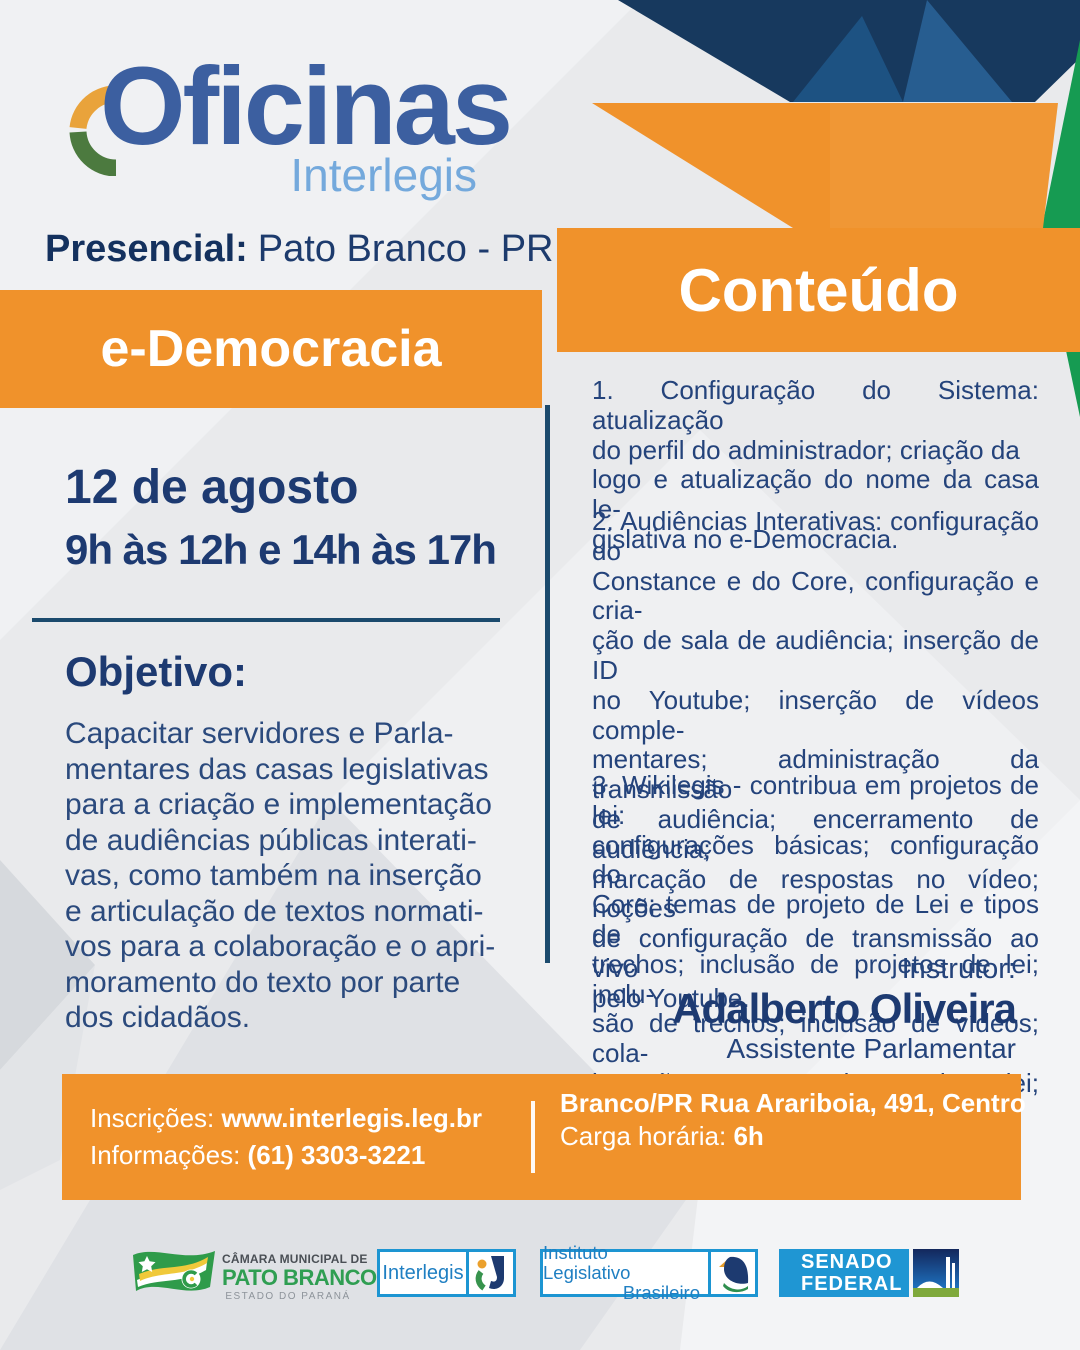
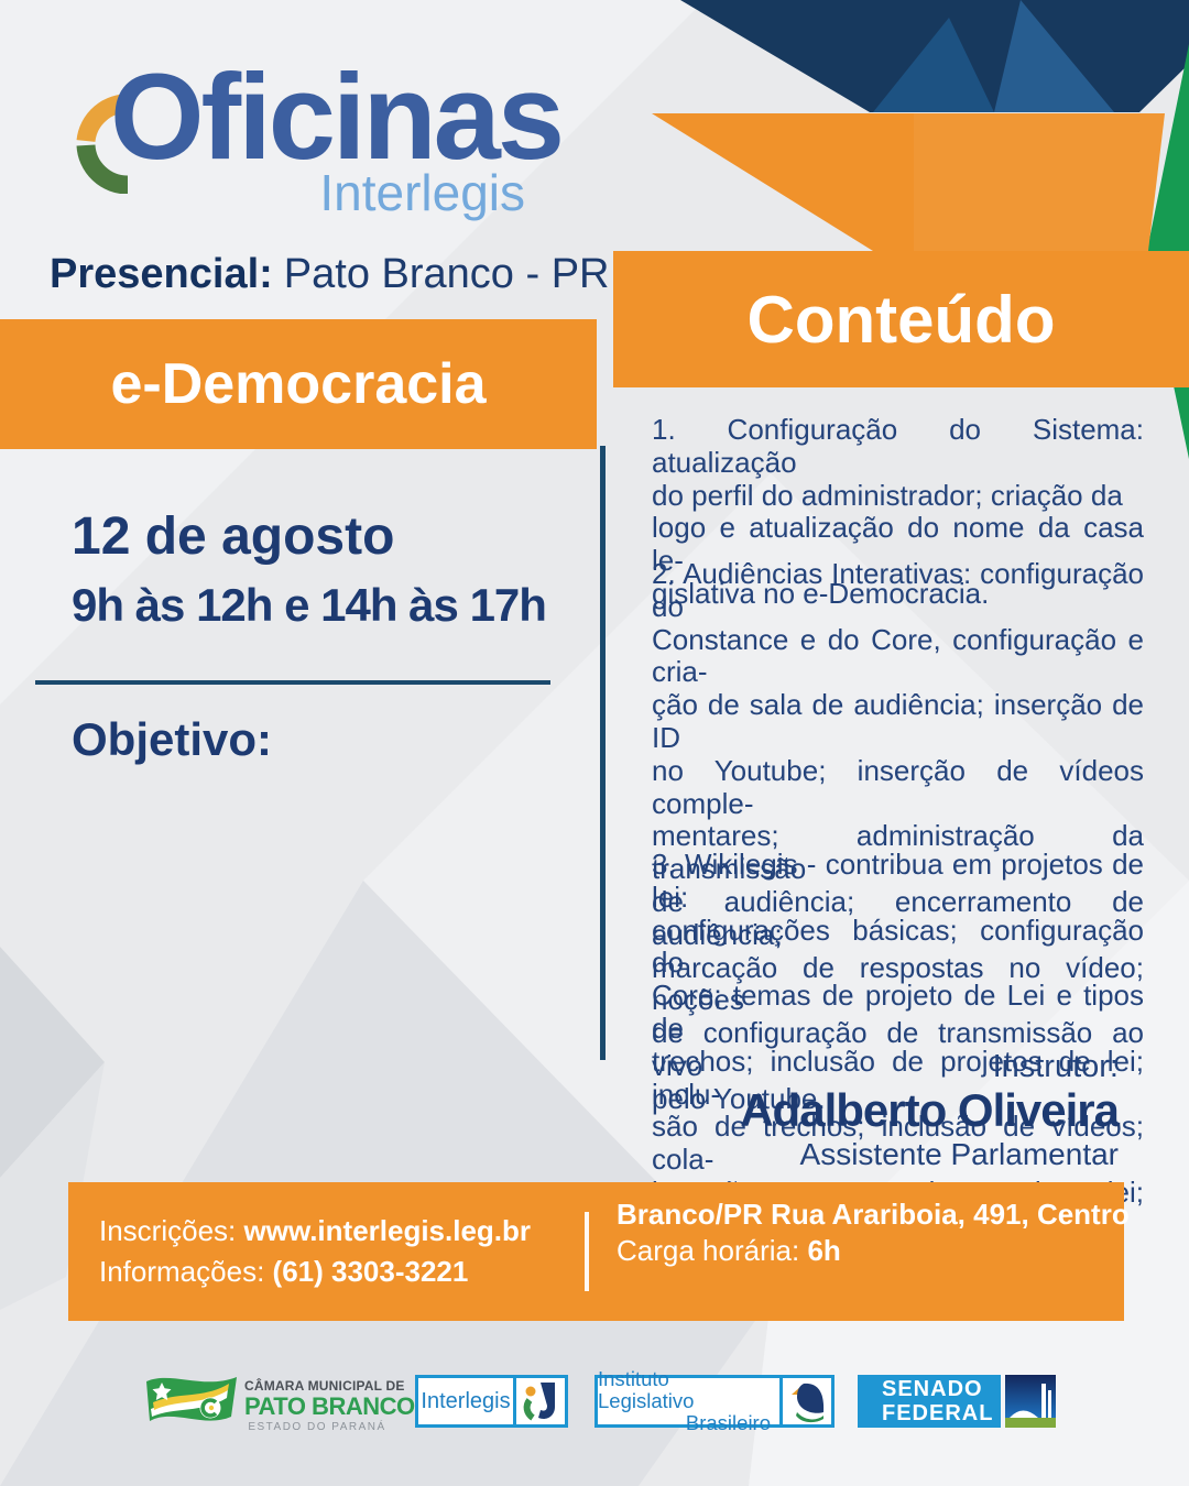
  Oficinas
  Interlegis
  Presencial: Pato Branco - PR
  e-Democracia
  12 de agosto
  9h às 12h e 14h às 17h
  Objetivo:
- Capacitar servidores e Parla-
- mentares das casas legislativas
- para a criação e implementação
- de audiências públicas interati-
- vas, como também na inserção
- e articulação de textos normati-
- vos para a colaboração e o apri-
- moramento do texto por parte
- dos cidadãos.
  Conteúdo
  1. Configuração do Sistema: atualização
  do perfil do administrador; criação da
  logo e atualização do nome da casa le-
  gislativa no e-Democracia.
  2. Audiências Interativas: configuração do
  Constance e do Core, configuração e cria-
  ção de sala de audiência; inserção de ID
  no Youtube; inserção de vídeos comple-
  mentares; administração da transmissão
  de audiência; encerramento de audiência;
  marcação de respostas no vídeo; noções
  de configuração de transmissão ao vivo
  pelo Youtube.
  3. Wikilegis - contribua em projetos de lei:
  configurações básicas; configuração do
  Core; temas de projeto de Lei e tipos de
  trechos; inclusão de projetos de lei; inclu-
  são de trechos; inclusão de vídeos; cola-
  Instrutor:
  Adalberto Oliveira
  Assistente Parlamentar
  Inscrições: www.interlegis.leg.br
  Informações: (61) 3303-3221
  Branco/PR Rua Arariboia, 491, Centro
  Carga horária: 6h
  CÂMARA MUNICIPAL DE
  PATO BRANCO
  ESTADO DO PARANÁ
  Interlegis
  Instituto Legislativo
  Brasileiro
  SENADO
  FEDERAL
